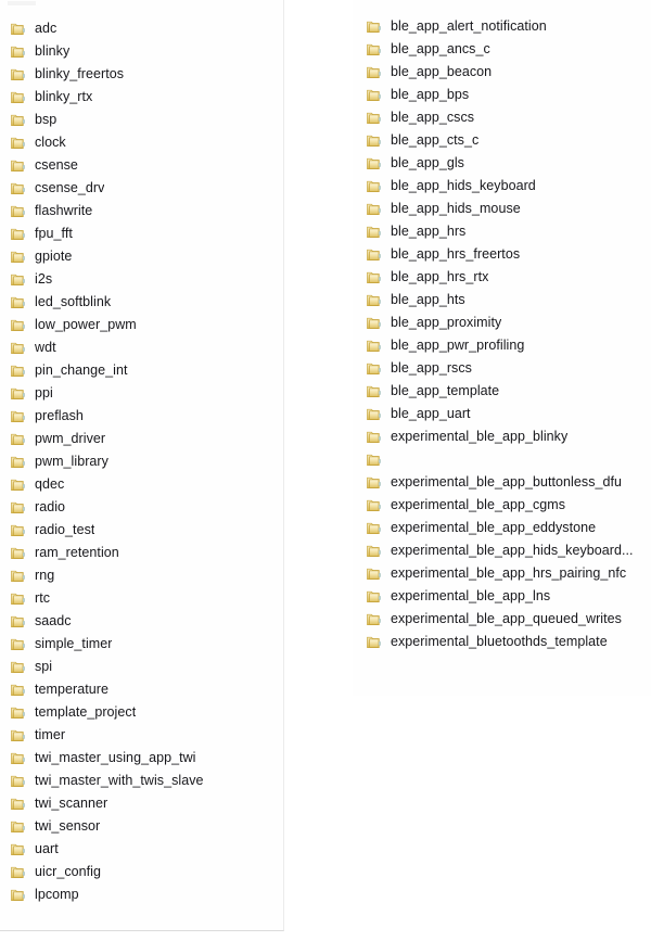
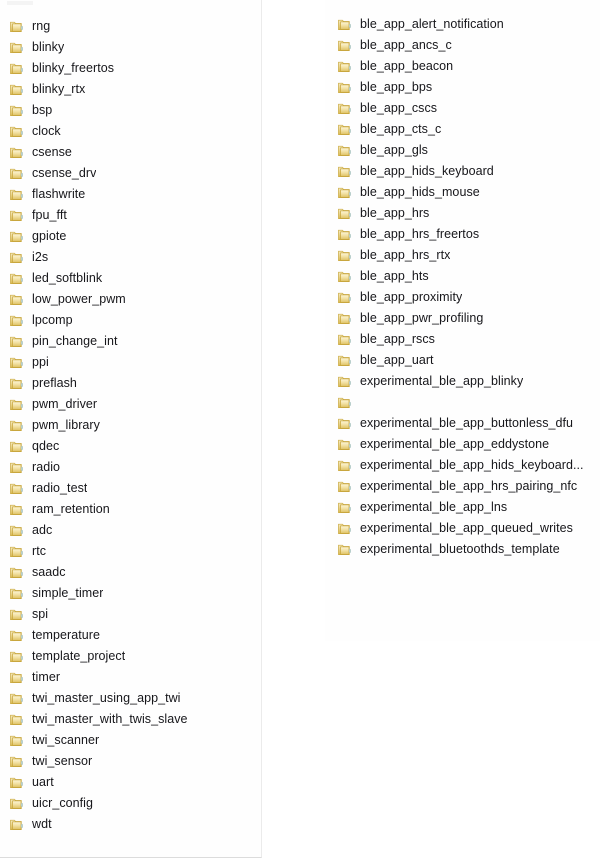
- adc
+ rng
  blinky
  blinky_freertos
  blinky_rtx
  bsp
  clock
  csense
  csense_drv
  flashwrite
  fpu_fft
  gpiote
  i2s
  led_softblink
  low_power_pwm
- wdt
+ lpcomp
  pin_change_int
  ppi
  preflash
  pwm_driver
  pwm_library
  qdec
  radio
  radio_test
  ram_retention
- rng
+ adc
  rtc
  saadc
  simple_timer
  spi
  temperature
  template_project
  timer
  twi_master_using_app_twi
  twi_master_with_twis_slave
  twi_scanner
  twi_sensor
  uart
  uicr_config
- lpcomp
+ wdt
  ble_app_alert_notification
  ble_app_ancs_c
  ble_app_beacon
  ble_app_bps
  ble_app_cscs
  ble_app_cts_c
  ble_app_gls
  ble_app_hids_keyboard
  ble_app_hids_mouse
  ble_app_hrs
  ble_app_hrs_freertos
  ble_app_hrs_rtx
  ble_app_hts
  ble_app_proximity
  ble_app_pwr_profiling
  ble_app_rscs
- ble_app_template
  ble_app_uart
  experimental_ble_app_blinky
  experimental_ble_app_buttonless_dfu
- experimental_ble_app_cgms
  experimental_ble_app_eddystone
  experimental_ble_app_hids_keyboard...
  experimental_ble_app_hrs_pairing_nfc
  experimental_ble_app_lns
  experimental_ble_app_queued_writes
  experimental_bluetoothds_template
